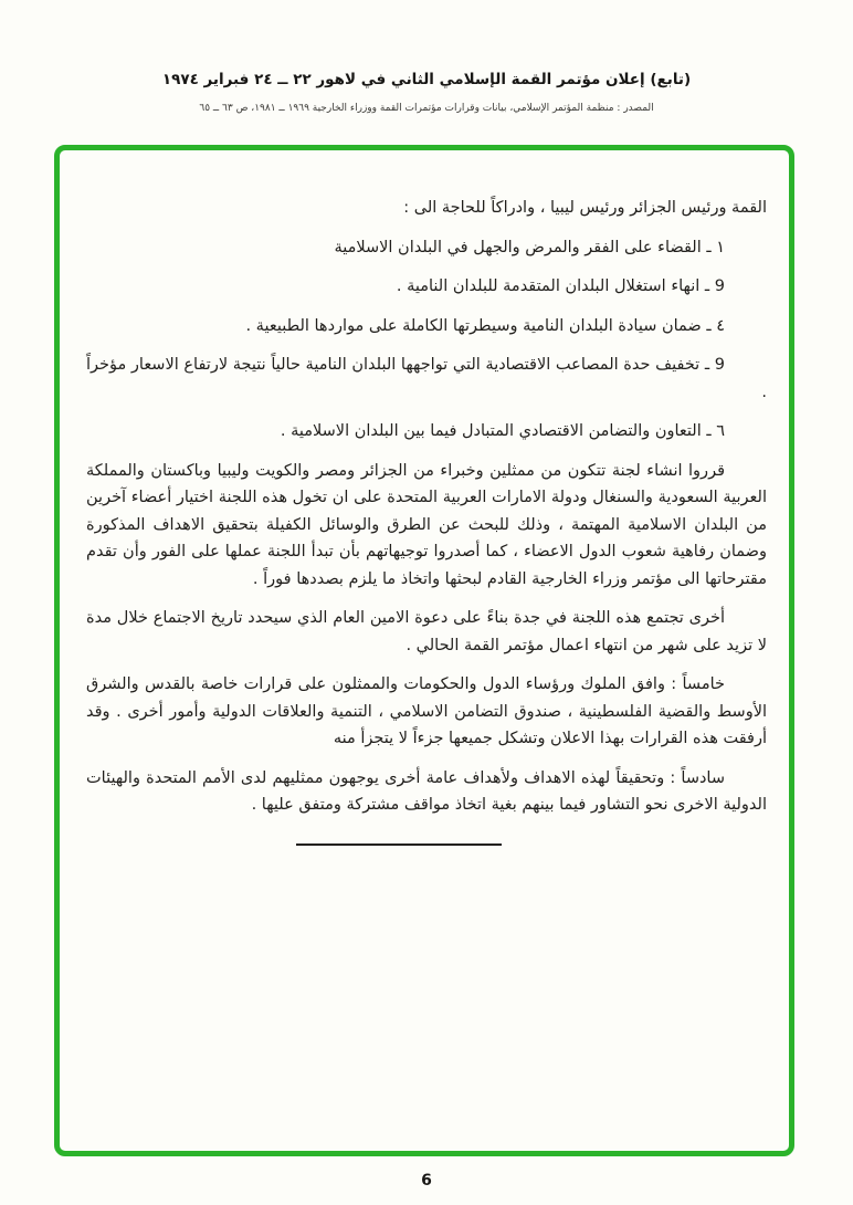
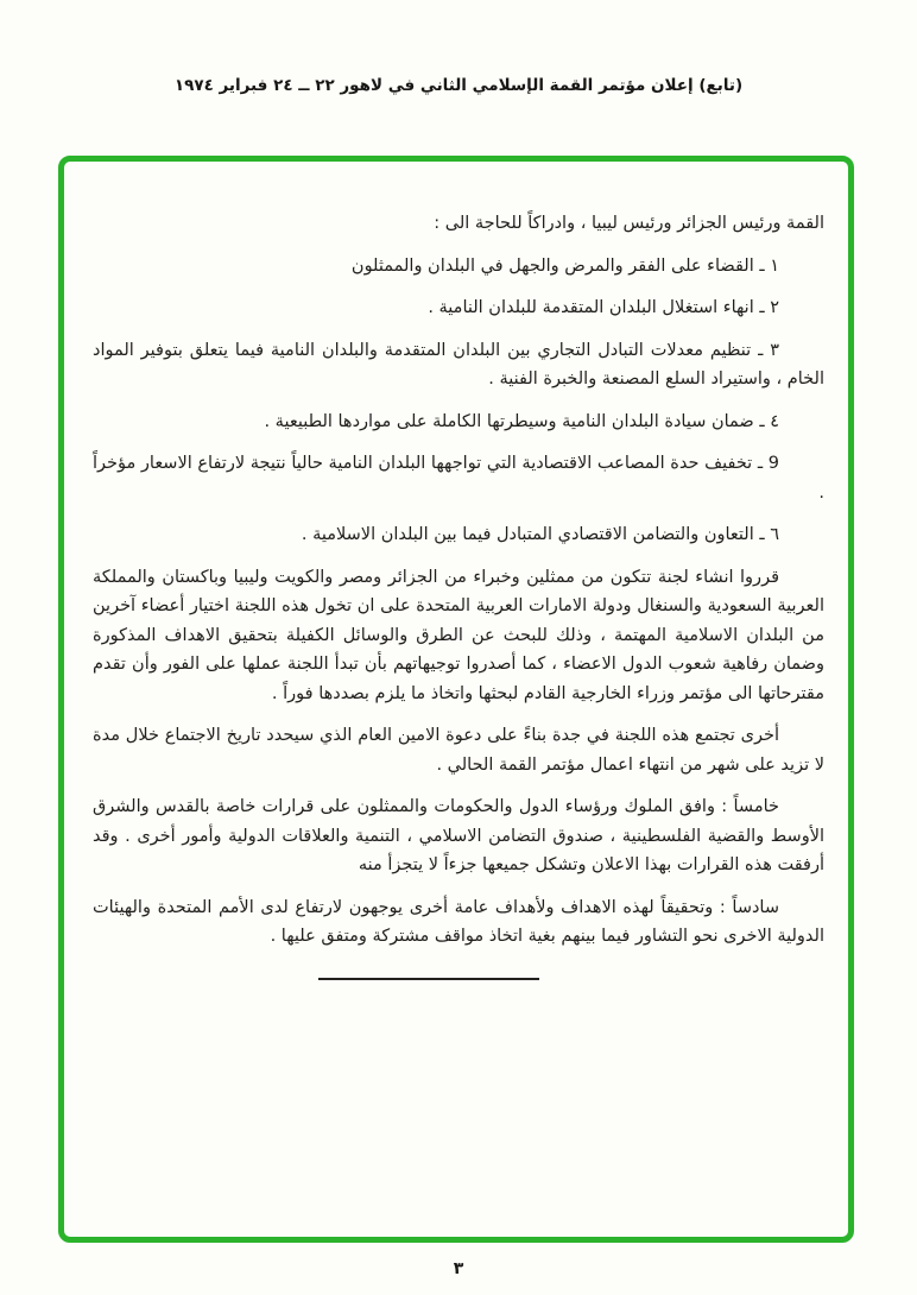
  (تابع) إعلان مؤتمر القمة الإسلامي الثاني في لاهور ٢٢ ــ ٢٤ فبراير ١٩٧٤
- المصدر : منظمة المؤتمر الإسلامي، بيانات وقرارات مؤتمرات القمة ووزراء الخارجية ١٩٦٩ ــ ١٩٨١، ص ٦٣ ــ ٦٥
  القمة ورئيس الجزائر ورئيس ليبيا ، وادراكاً للحاجة الى :
- ١ ـ القضاء على الفقر والمرض والجهل في البلدان الاسلامية
+ ١ ـ القضاء على الفقر والمرض والجهل في البلدان والممثلون
- 9 ـ انهاء استغلال البلدان المتقدمة للبلدان النامية .
+ ٢ ـ انهاء استغلال البلدان المتقدمة للبلدان النامية .
+ ٣ ـ تنظيم معدلات التبادل التجاري بين البلدان المتقدمة والبلدان النامية فيما يتعلق بتوفير المواد الخام ، واستيراد السلع المصنعة والخبرة الفنية .
  ٤ ـ ضمان سيادة البلدان النامية وسيطرتها الكاملة على مواردها الطبيعية .
  9 ـ تخفيف حدة المصاعب الاقتصادية التي تواجهها البلدان النامية حالياً نتيجة لارتفاع الاسعار مؤخراً .
  ٦ ـ التعاون والتضامن الاقتصادي المتبادل فيما بين البلدان الاسلامية .
  قرروا انشاء لجنة تتكون من ممثلين وخبراء من الجزائر ومصر والكويت وليبيا وباكستان والمملكة العربية السعودية والسنغال ودولة الامارات العربية المتحدة على ان تخول هذه اللجنة اختيار أعضاء آخرين من البلدان الاسلامية المهتمة ، وذلك للبحث عن الطرق والوسائل الكفيلة بتحقيق الاهداف المذكورة وضمان رفاهية شعوب الدول الاعضاء ، كما أصدروا توجيهاتهم بأن تبدأ اللجنة عملها على الفور وأن تقدم مقترحاتها الى مؤتمر وزراء الخارجية القادم لبحثها واتخاذ ما يلزم بصددها فوراً .
  أخرى تجتمع هذه اللجنة في جدة بناءً على دعوة الامين العام الذي سيحدد تاريخ الاجتماع خلال مدة لا تزيد على شهر من انتهاء اعمال مؤتمر القمة الحالي .
  خامساً : وافق الملوك ورؤساء الدول والحكومات والممثلون على قرارات خاصة بالقدس والشرق الأوسط والقضية الفلسطينية ، صندوق التضامن الاسلامي ، التنمية والعلاقات الدولية وأمور أخرى . وقد أرفقت هذه القرارات بهذا الاعلان وتشكل جميعها جزءاً لا يتجزأ منه
- سادساً : وتحقيقاً لهذه الاهداف ولأهداف عامة أخرى يوجهون ممثليهم لدى الأمم المتحدة والهيئات الدولية الاخرى نحو التشاور فيما بينهم بغية اتخاذ مواقف مشتركة ومتفق عليها .
+ سادساً : وتحقيقاً لهذه الاهداف ولأهداف عامة أخرى يوجهون لارتفاع لدى الأمم المتحدة والهيئات الدولية الاخرى نحو التشاور فيما بينهم بغية اتخاذ مواقف مشتركة ومتفق عليها .
- 6
+ ٣
